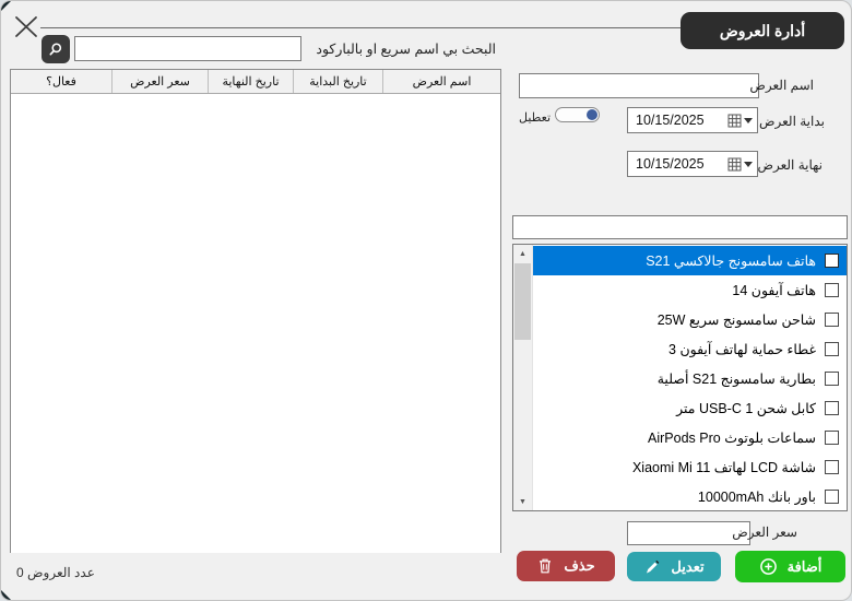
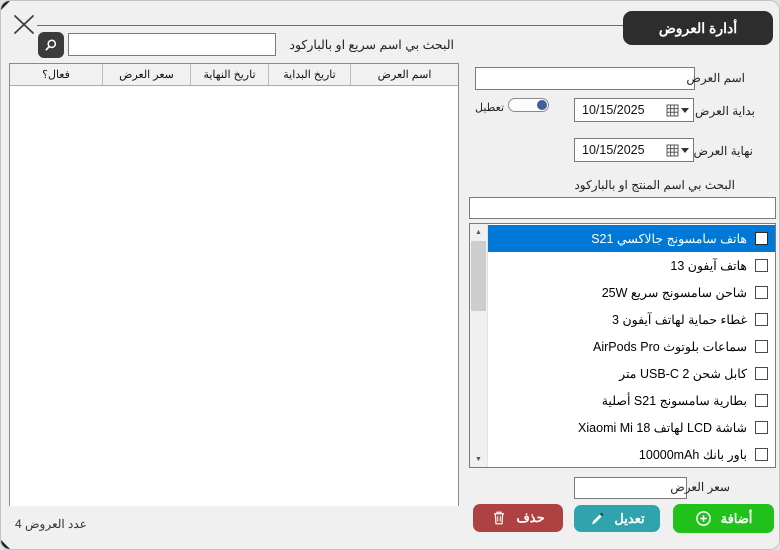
  أدارة العروض
  البحث بي اسم سريع او بالباركود
  اسم العرض
  تاريخ البداية
  تاريخ النهاية
  سعر العرض
  فعال؟
- عدد العروض 0
+ عدد العروض 4
  اسم العرض
  تعطيل
  10/15/2025
  بداية العرض
  10/15/2025
  نهاية العرض
+ البحث بي اسم المنتج او بالباركود
  هاتف سامسونج جالاكسي S21
- هاتف آيفون 14
+ هاتف آيفون 13
  شاحن سامسونج سريع 25W
  غطاء حماية لهاتف آيفون 3
- بطارية سامسونج S21 أصلية
+ سماعات بلوتوث AirPods Pro
- كابل شحن USB-C 1 متر
+ كابل شحن USB-C 2 متر
- سماعات بلوتوث AirPods Pro
+ بطارية سامسونج S21 أصلية
- شاشة LCD لهاتف Xiaomi Mi 11
+ شاشة LCD لهاتف Xiaomi Mi 18
  باور بانك 10000mAh
  سعر العرض
  أضافة
  تعديل
  حذف
